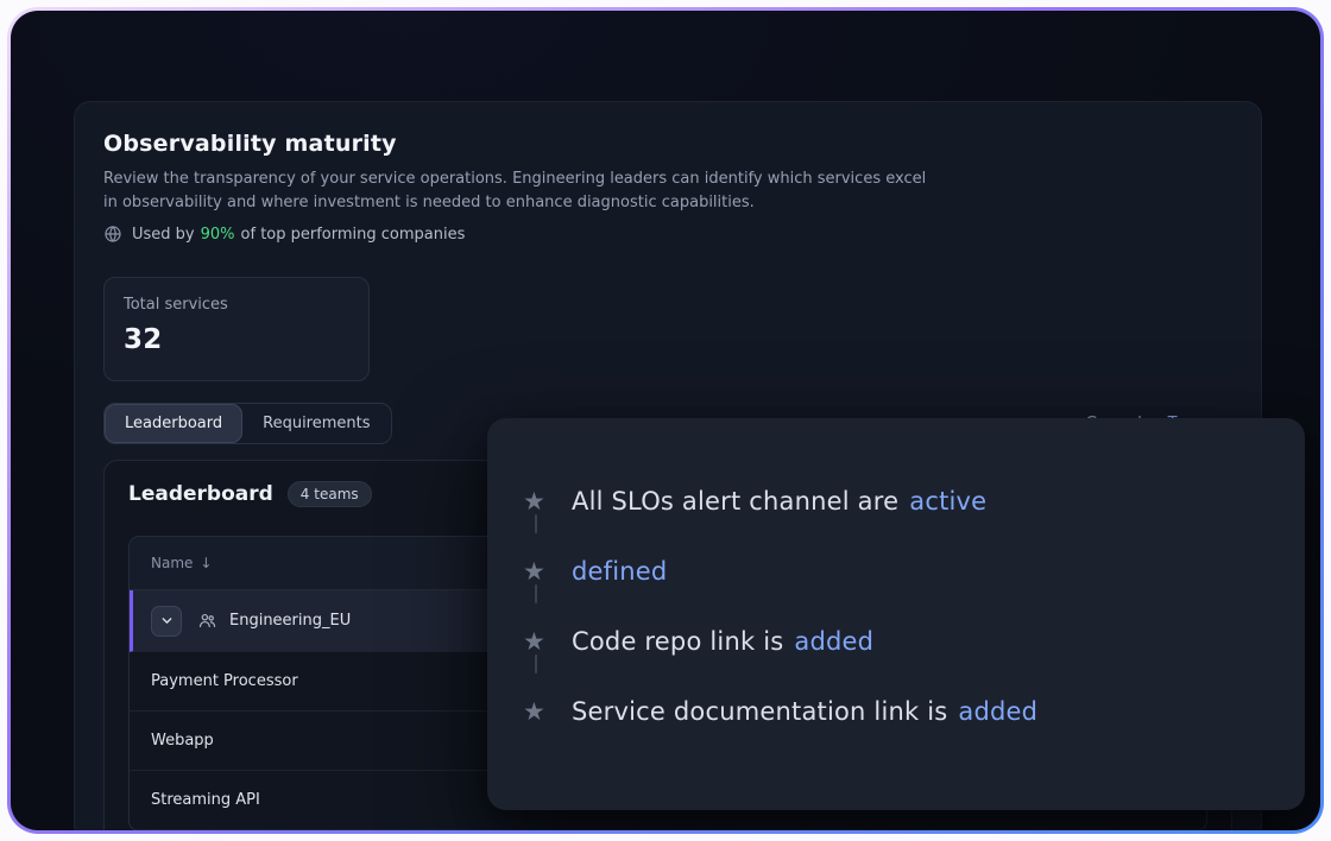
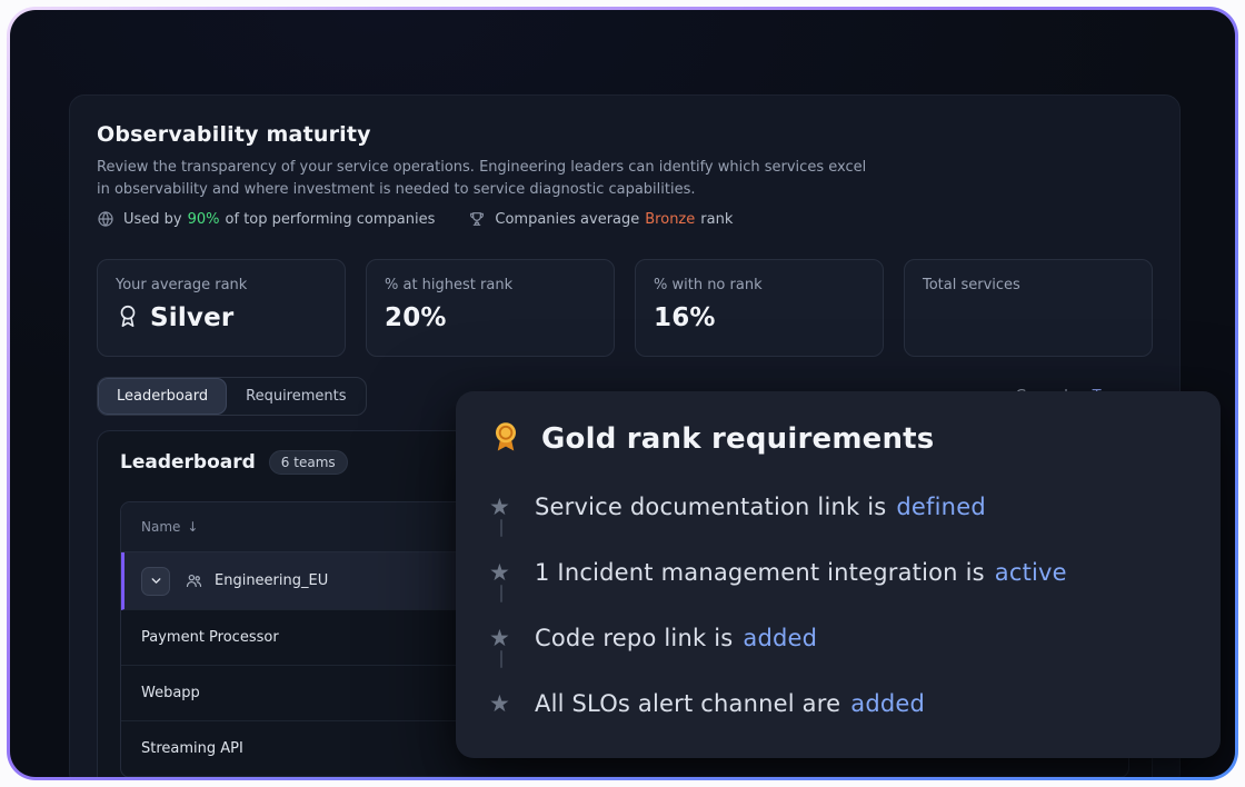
  Observability maturity
- Review the transparency of your service operations. Engineering leaders can identify which services excel in observability and where investment is needed to enhance diagnostic capabilities.
+ Review the transparency of your service operations. Engineering leaders can identify which services excel in observability and where investment is needed to service diagnostic capabilities.
  Used by
  90%
  of top performing companies
+ Companies average
+ Bronze
+ rank
+ Your average rank
+ Silver
+ % at highest rank
+ 20%
+ % with no rank
+ 16%
  Total services
- 32
  Leaderboard
  Requirements
  Leaderboard
- 4 teams
+ 6 teams
  Name
  ↓
  Engineering_EU
  Payment Processor
  Webapp
  Streaming API
+ Gold rank requirements
  ★
- All SLOs alert channel are
+ Service documentation link is
- active
+ defined
  ★
+ 1 Incident management integration is
- defined
+ active
  ★
  Code repo link is
  added
  ★
- Service documentation link is
+ All SLOs alert channel are
  added
